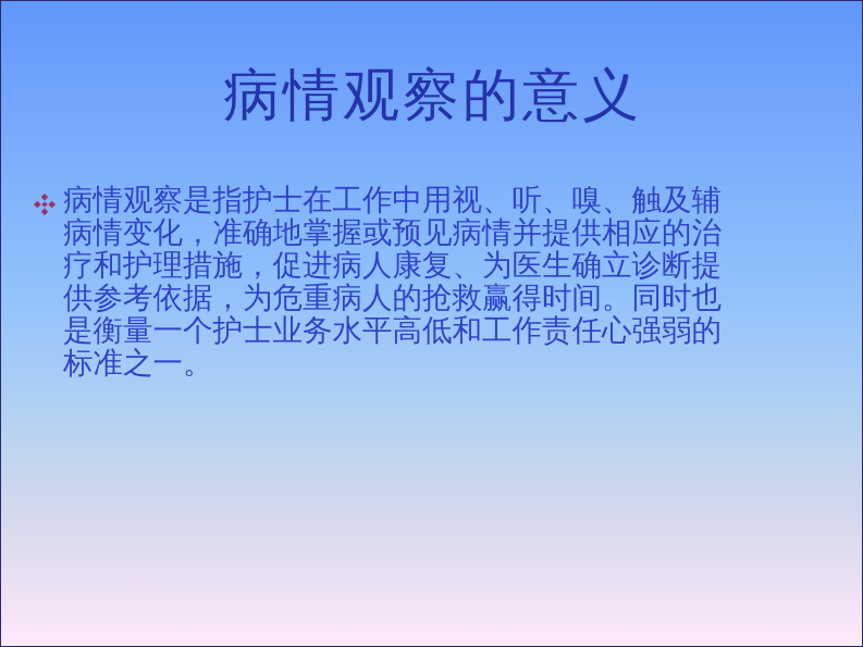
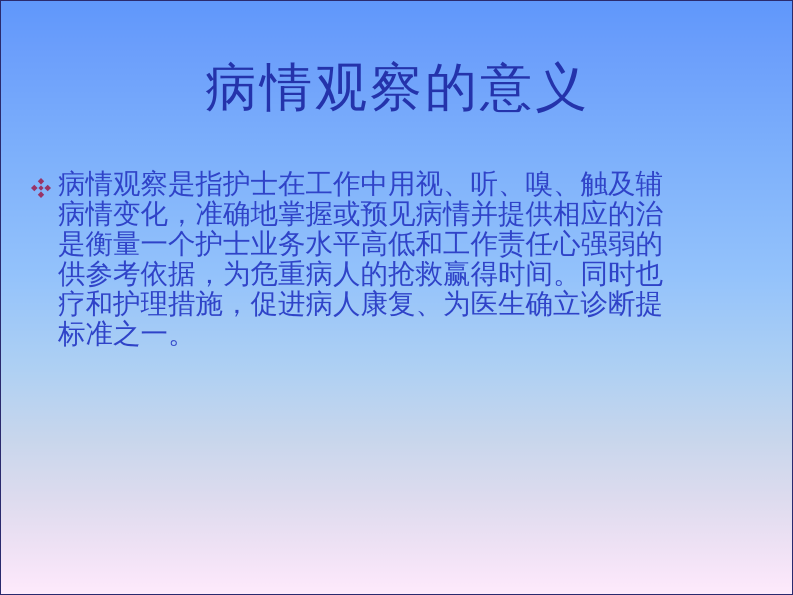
  病情观察的意义
  病情观察是指护士在工作中用视、听、嗅、触及辅
  病情变化，准确地掌握或预见病情并提供相应的治
- 疗和护理措施，促进病人康复、为医生确立诊断提
+ 是衡量一个护士业务水平高低和工作责任心强弱的
  供参考依据，为危重病人的抢救赢得时间。同时也
- 是衡量一个护士业务水平高低和工作责任心强弱的
+ 疗和护理措施，促进病人康复、为医生确立诊断提
  标准之一。
